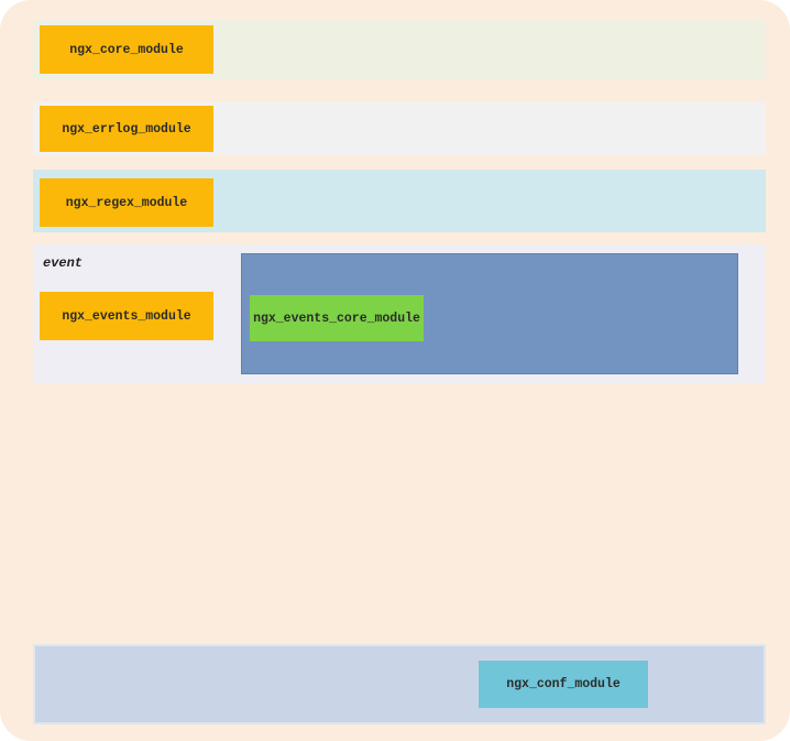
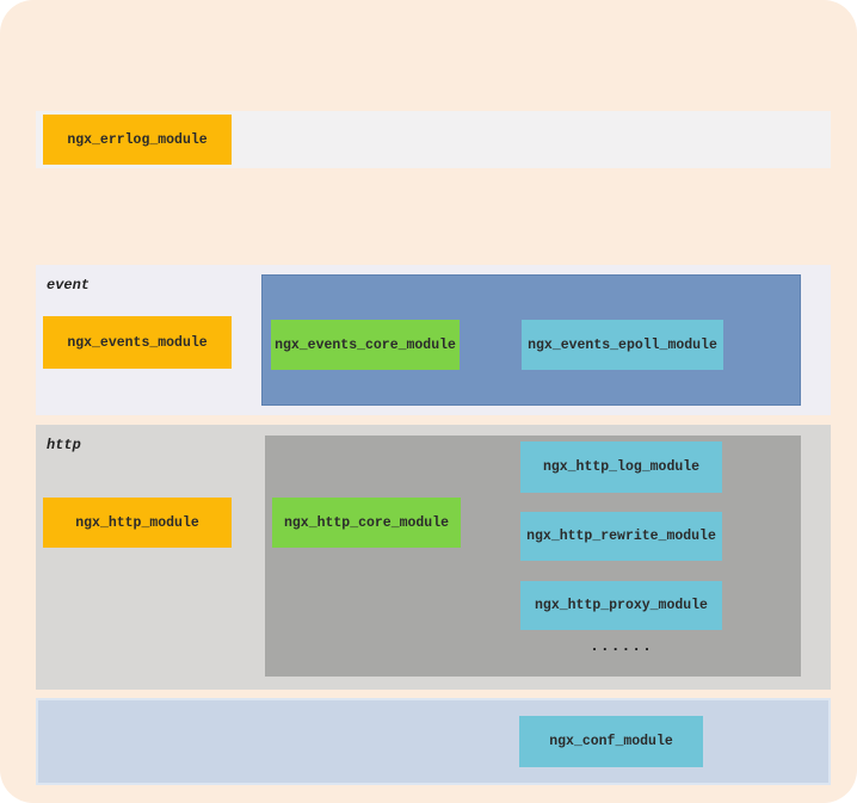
- ngx_core_module
  ngx_errlog_module
- ngx_regex_module
  event
  ngx_events_module
  ngx_events_core_module
+ ngx_events_epoll_module
+ http
+ ngx_http_module
+ ngx_http_core_module
+ ngx_http_log_module
+ ngx_http_rewrite_module
+ ngx_http_proxy_module
+ ......
  ngx_conf_module
